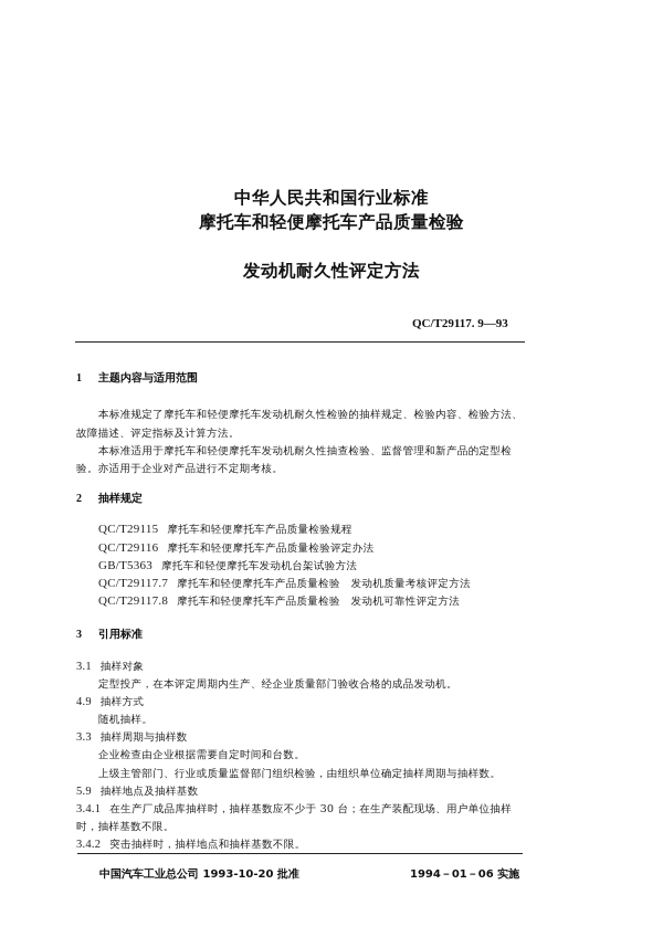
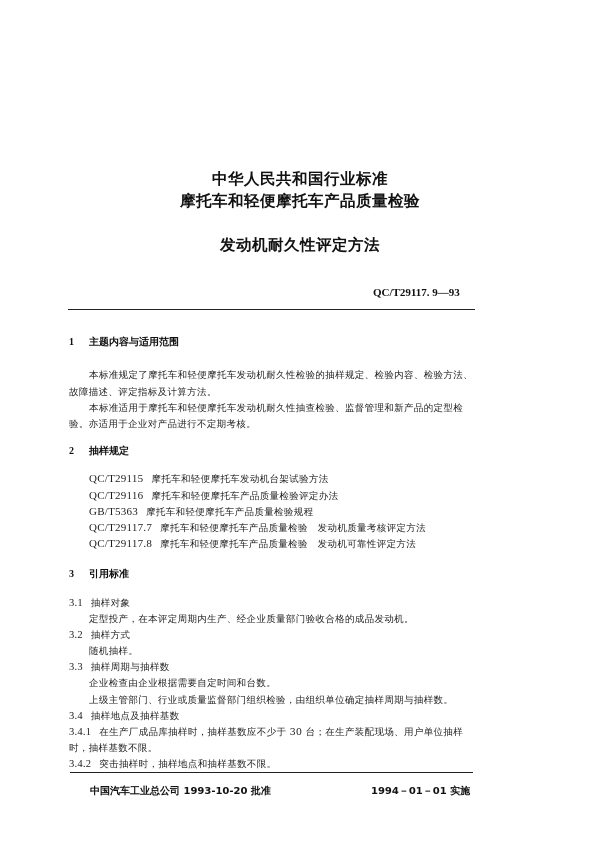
  中华人民共和国行业标准
  摩托车和轻便摩托车产品质量检验
  发动机耐久性评定方法
  QC/T29117. 9—93
  1 主题内容与适用范围
  本标准规定了摩托车和轻便摩托车发动机耐久性检验的抽样规定、检验内容、检验方法、
  故障描述、评定指标及计算方法。
  本标准适用于摩托车和轻便摩托车发动机耐久性抽查检验、监督管理和新产品的定型检
  验。亦适用于企业对产品进行不定期考核。
  2 抽样规定
- QC/T29115 摩托车和轻便摩托车产品质量检验规程
+ QC/T29115 摩托车和轻便摩托车发动机台架试验方法
  QC/T29116 摩托车和轻便摩托车产品质量检验评定办法
- GB/T5363 摩托车和轻便摩托车发动机台架试验方法
+ GB/T5363 摩托车和轻便摩托车产品质量检验规程
  QC/T29117.7 摩托车和轻便摩托车产品质量检验 发动机质量考核评定方法
  QC/T29117.8 摩托车和轻便摩托车产品质量检验 发动机可靠性评定方法
  3 引用标准
  3.1 抽样对象
  定型投产，在本评定周期内生产、经企业质量部门验收合格的成品发动机。
- 4.9 抽样方式
+ 3.2 抽样方式
  随机抽样。
  3.3 抽样周期与抽样数
  企业检查由企业根据需要自定时间和台数。
  上级主管部门、行业或质量监督部门组织检验，由组织单位确定抽样周期与抽样数。
- 5.9 抽样地点及抽样基数
+ 3.4 抽样地点及抽样基数
  3.4.1 在生产厂成品库抽样时，抽样基数应不少于 30 台；在生产装配现场、用户单位抽样
  时，抽样基数不限。
  3.4.2 突击抽样时，抽样地点和抽样基数不限。
  中国汽车工业总公司 1993-10-20 批准
- 1994－01－06 实施
+ 1994－01－01 实施
